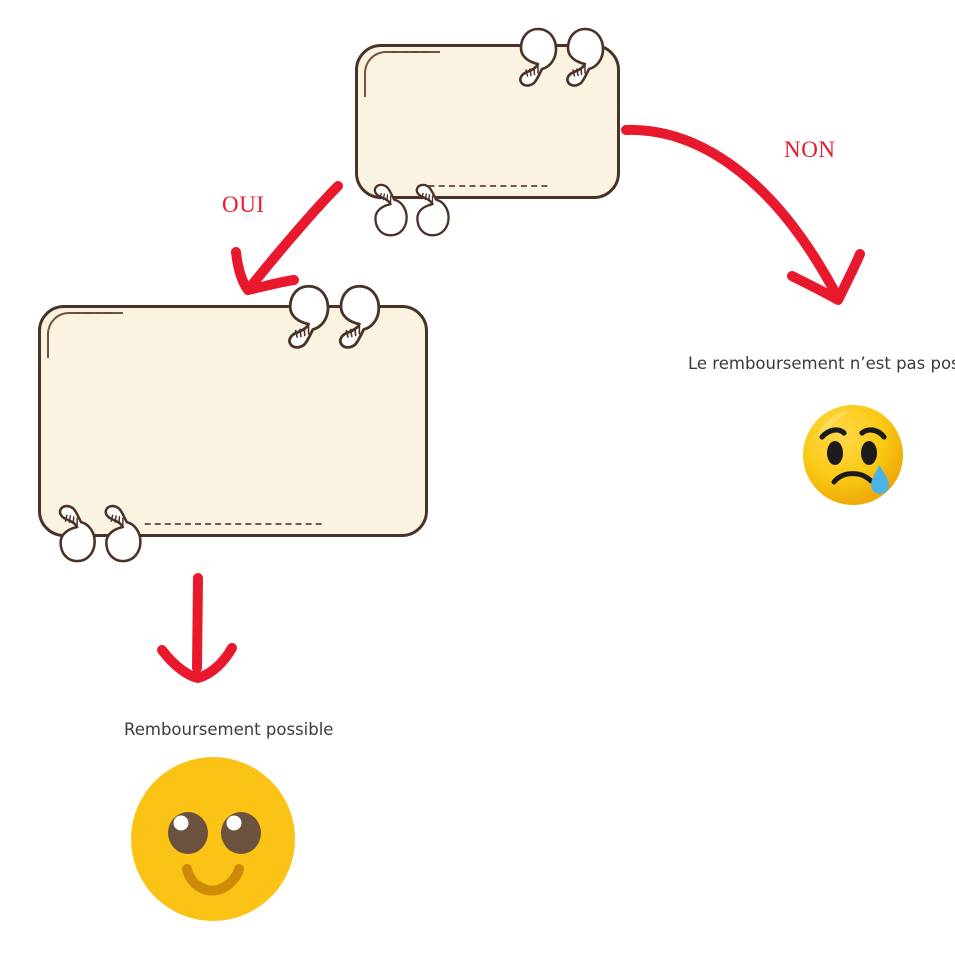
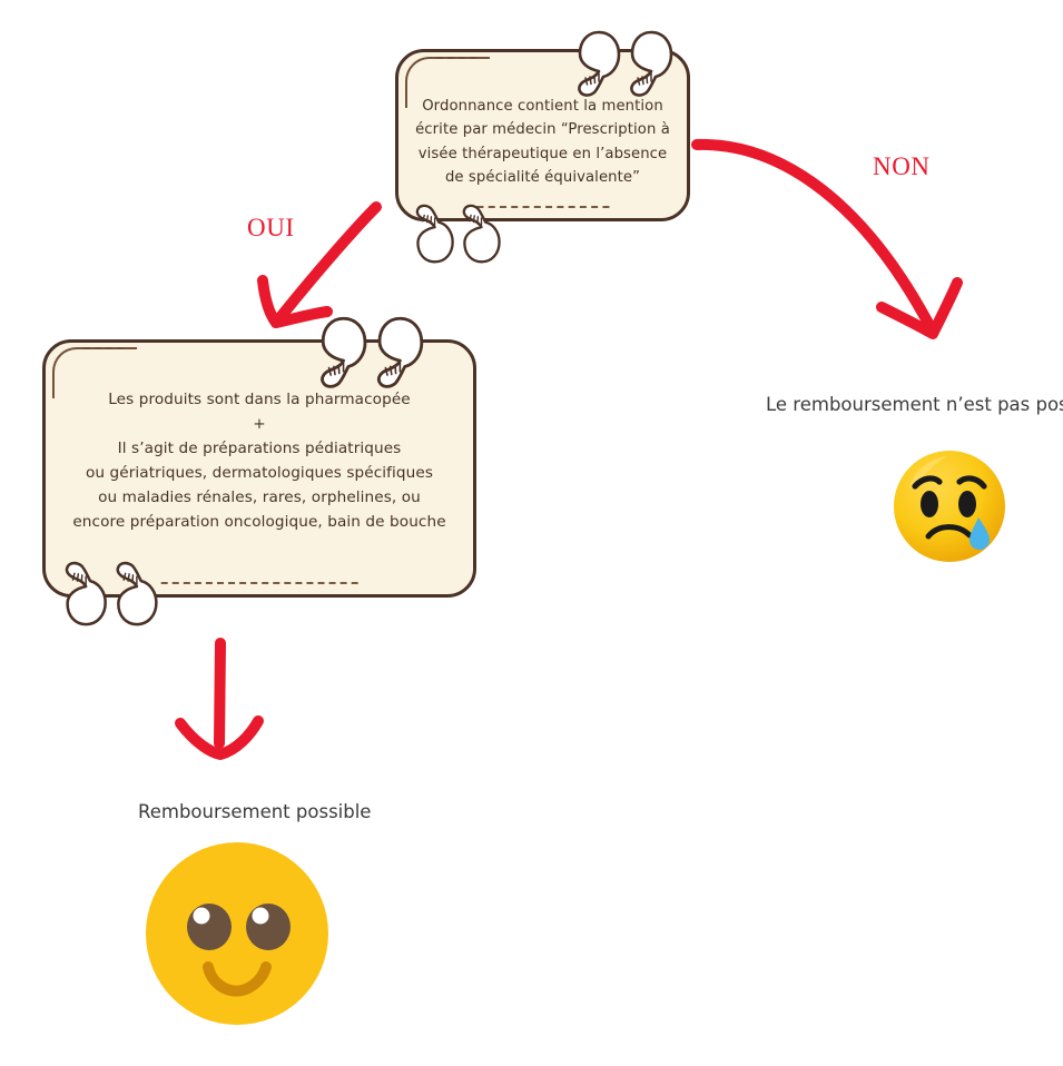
+ Ordonnance contient la mention
+ écrite par médecin “Prescription à
+ visée thérapeutique en l’absence
+ de spécialité équivalente”
+ Les produits sont dans la pharmacopée
+ +
+ Il s’agit de préparations pédiatriques
+ ou gériatriques, dermatologiques spécifiques
+ ou maladies rénales, rares, orphelines, ou
+ encore préparation oncologique, bain de bouche
  OUI
  NON
  Le remboursement n’est pas po
  Remboursement possible
